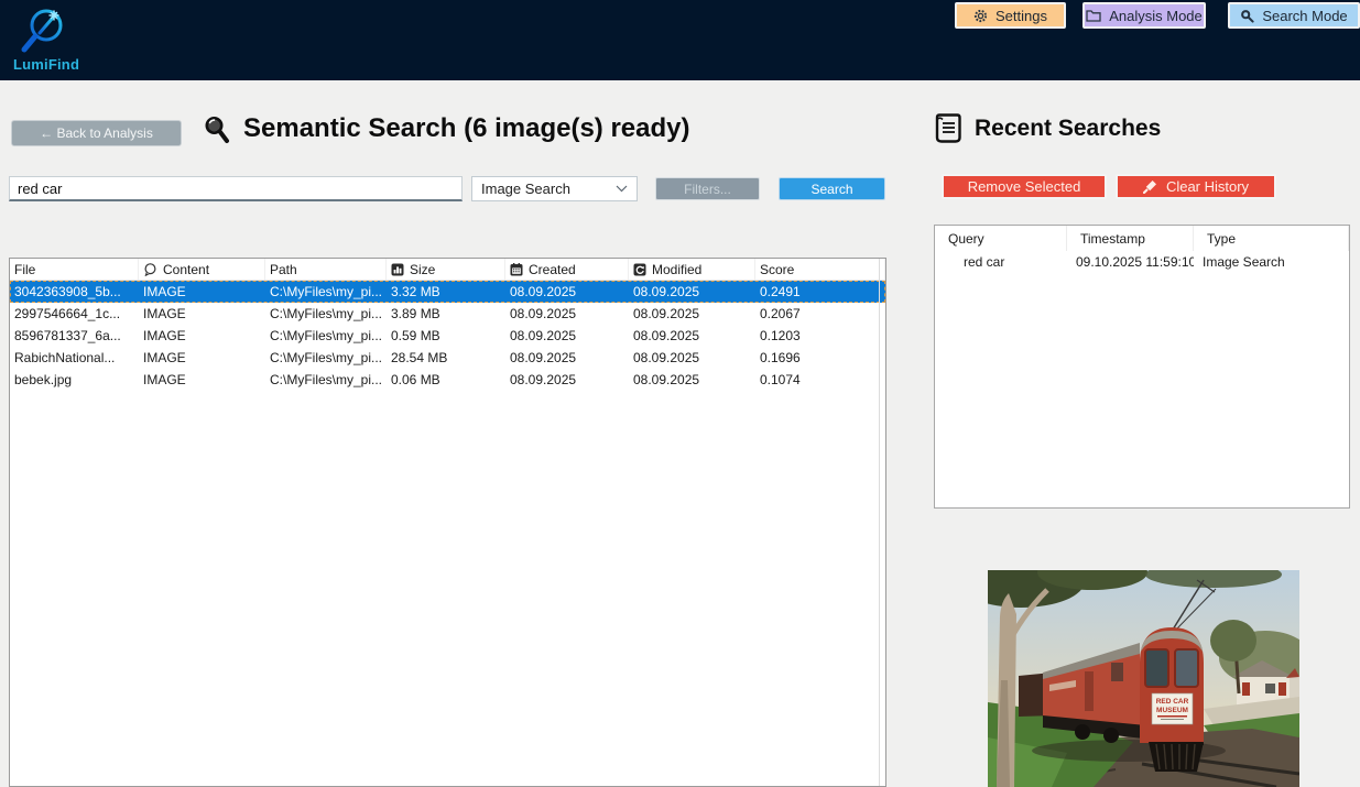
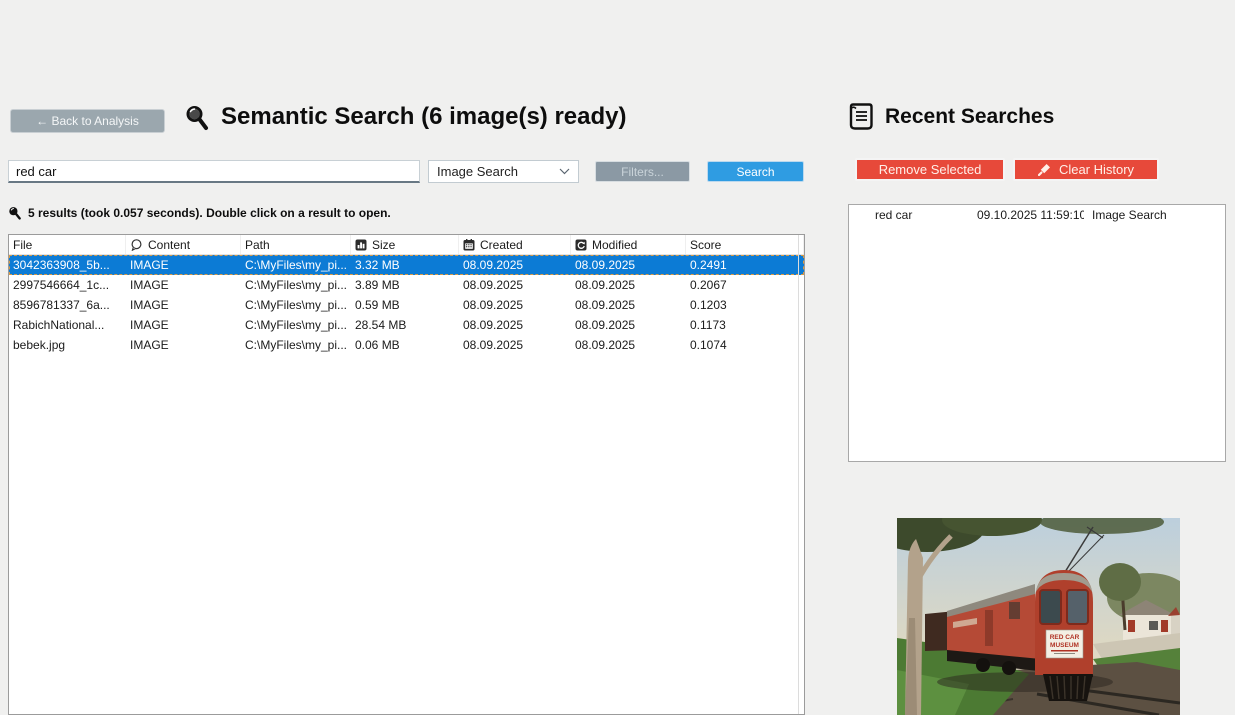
- LumiFind
- Settings
- Analysis Mode
- Search Mode
  ← Back to Analysis
  Semantic Search (6 image(s) ready)
  red car
  Image Search
  Filters...
  Search
+ 5 results (took 0.057 seconds). Double click on a result to open.
  File
  Content
  Path
  Size
  Created
  Modified
  Score
  3042363908_5b...
  IMAGE
  C:\MyFiles\my_pi...
  3.32 MB
  08.09.2025
  08.09.2025
  0.2491
  2997546664_1c...
  IMAGE
  C:\MyFiles\my_pi...
  3.89 MB
  08.09.2025
  08.09.2025
  0.2067
  8596781337_6a...
  IMAGE
  C:\MyFiles\my_pi...
  0.59 MB
  08.09.2025
  08.09.2025
  0.1203
  RabichNational...
  IMAGE
  C:\MyFiles\my_pi...
  28.54 MB
  08.09.2025
  08.09.2025
- 0.1696
+ 0.1173
  bebek.jpg
  IMAGE
  C:\MyFiles\my_pi...
  0.06 MB
  08.09.2025
  08.09.2025
  0.1074
  Recent Searches
  Remove Selected
  Clear History
- Query
- Timestamp
- Type
  red car
  09.10.2025 11:59:10
  Image Search
